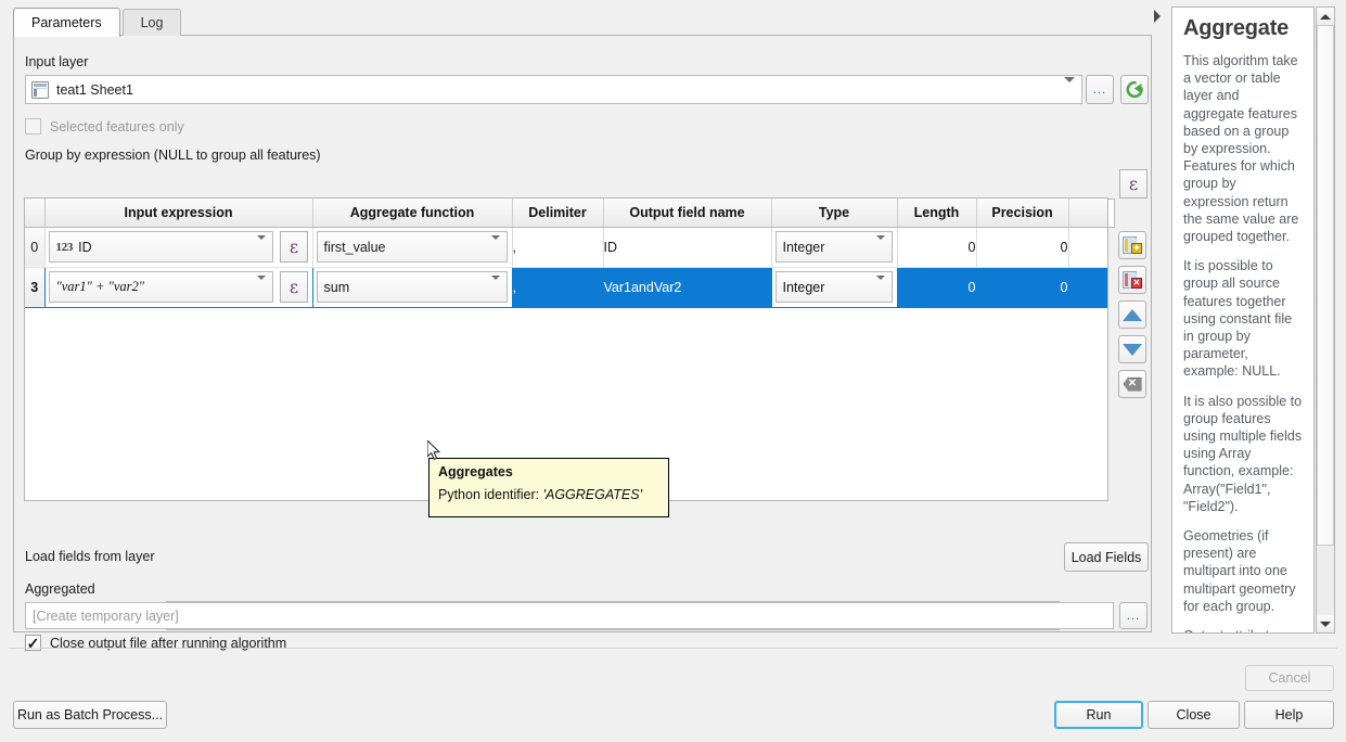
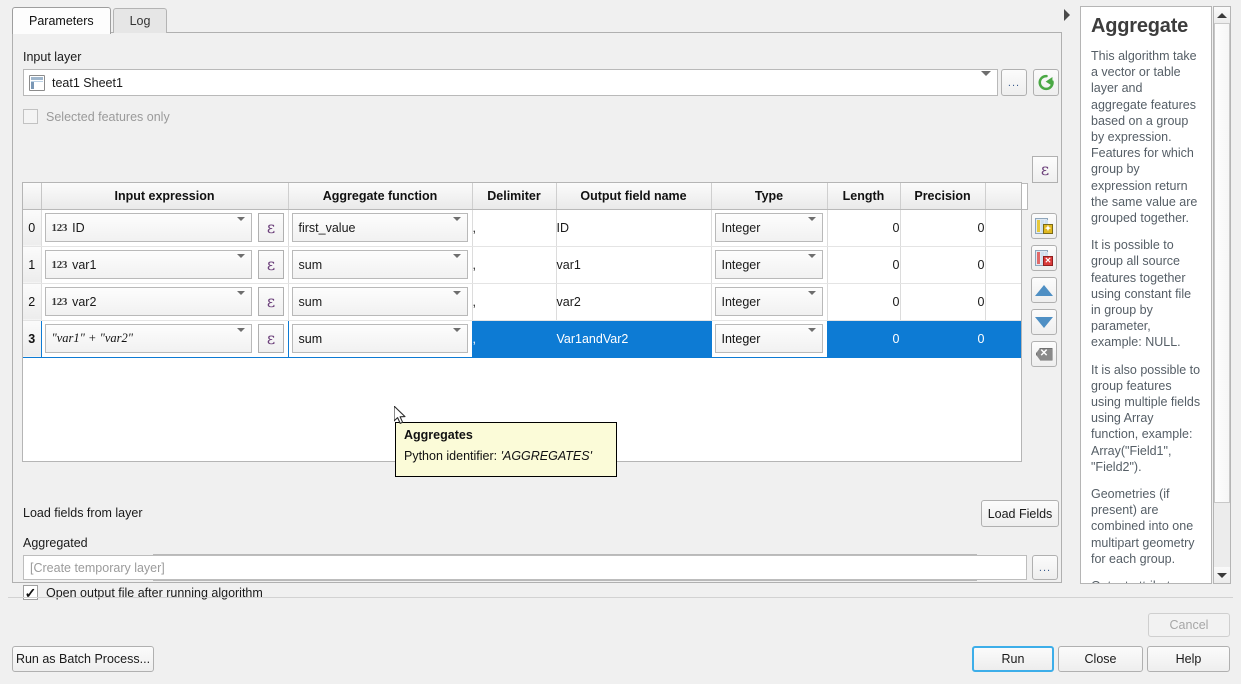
  Parameters
  Log
  Input layer
  teat1 Sheet1
  ...
  Selected features only
- Group by expression (NULL to group all features)
  ε
  Load fields from layer
  Load Fields
  Aggregated
  [Create temporary layer]
  ...
  ✓
- Close output file after running algorithm
+ Open output file after running algorithm
  	Input expression	Aggregate function	Delimiter	Output field name	Type	Length	Precision
  0	123 ID	ε	first_value	,	ID	Integer	0	0
+ 1	123 var1	ε	sum	,	var1	Integer	0	0
+ 2	123 var2	ε	sum	,	var2	Integer	0	0
  3	"var1" + "var2"	ε	sum	,	Var1andVar2	Integer	0	0
  ✦
  ✕
  ✕
  Aggregates
  Python identifier: 'AGGREGATES'
  Aggregate
  This algorithm take a vector or table layer and aggregate features based on a group by expression. Features for which group by expression return the same value are grouped together.
  It is possible to group all source features together using constant file in group by parameter, example: NULL.
  It is also possible to group features using multiple fields using Array function, example: Array("Field1", "Field2").
- Geometries (if present) are multipart into one multipart geometry for each group.
+ Geometries (if present) are combined into one multipart geometry for each group.
  Cancel
  Run as Batch Process...
  Run
  Close
  Help
